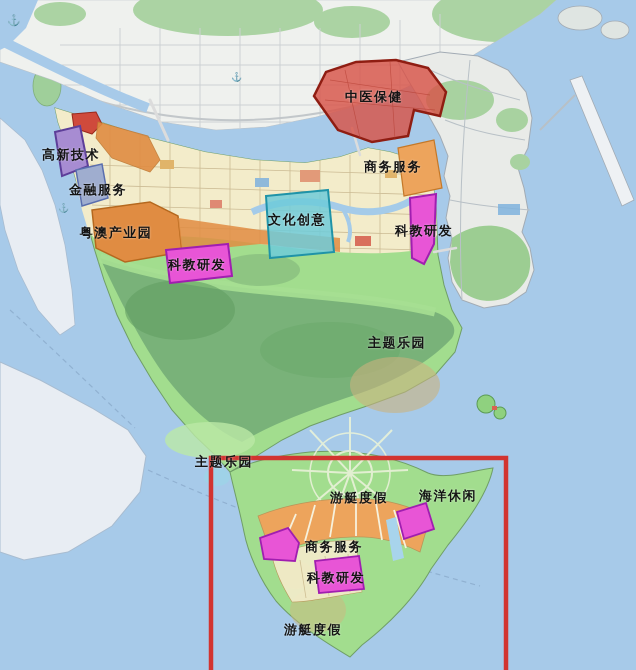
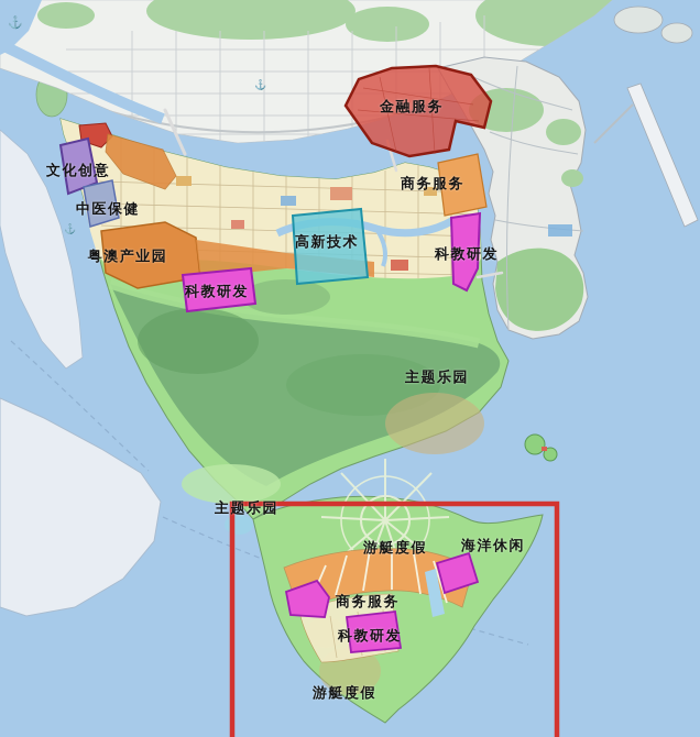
  ⚓
  ⚓
  ⚓
- 中医保健
+ 金融服务
- 高新技术
+ 文化创意
- 金融服务
+ 中医保健
  粤澳产业园
  商务服务
- 文化创意
+ 高新技术
  科教研发
  科教研发
  主题乐园
  主题乐园
  游艇度假
  海洋休闲
  商务服务
  科教研发
  游艇度假
